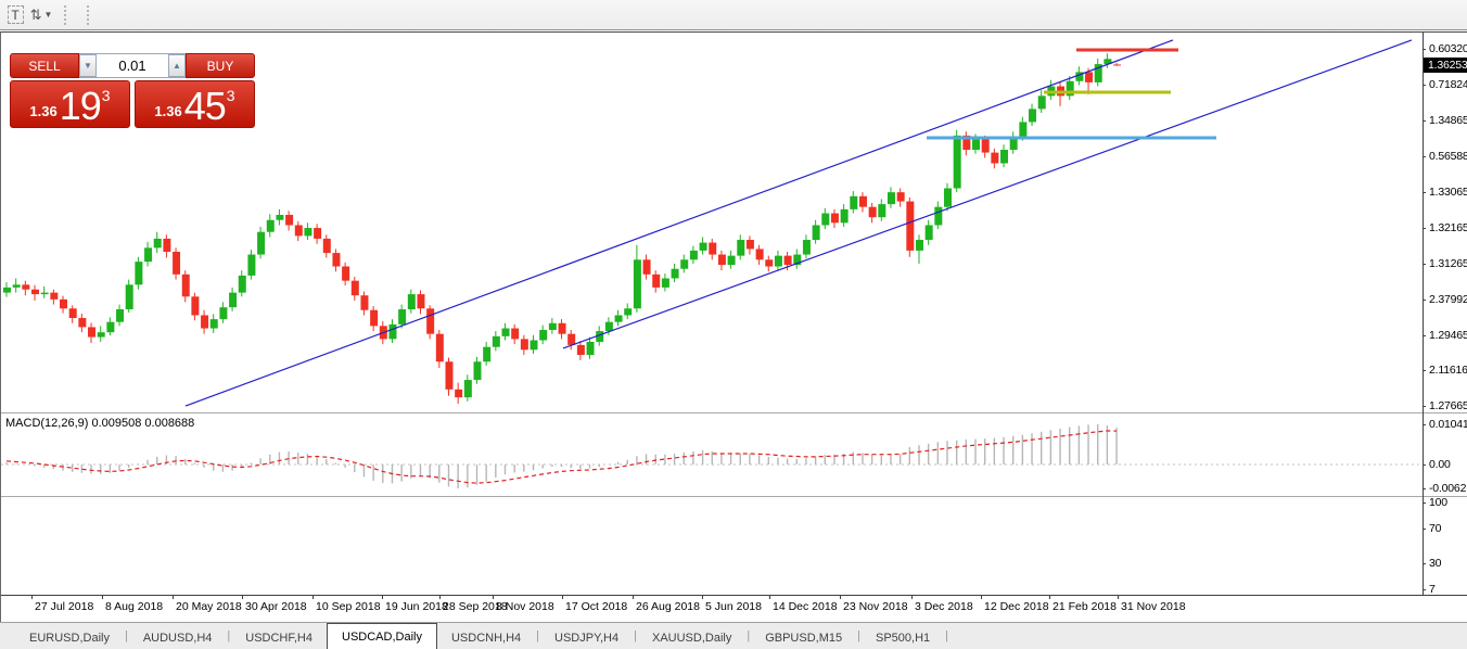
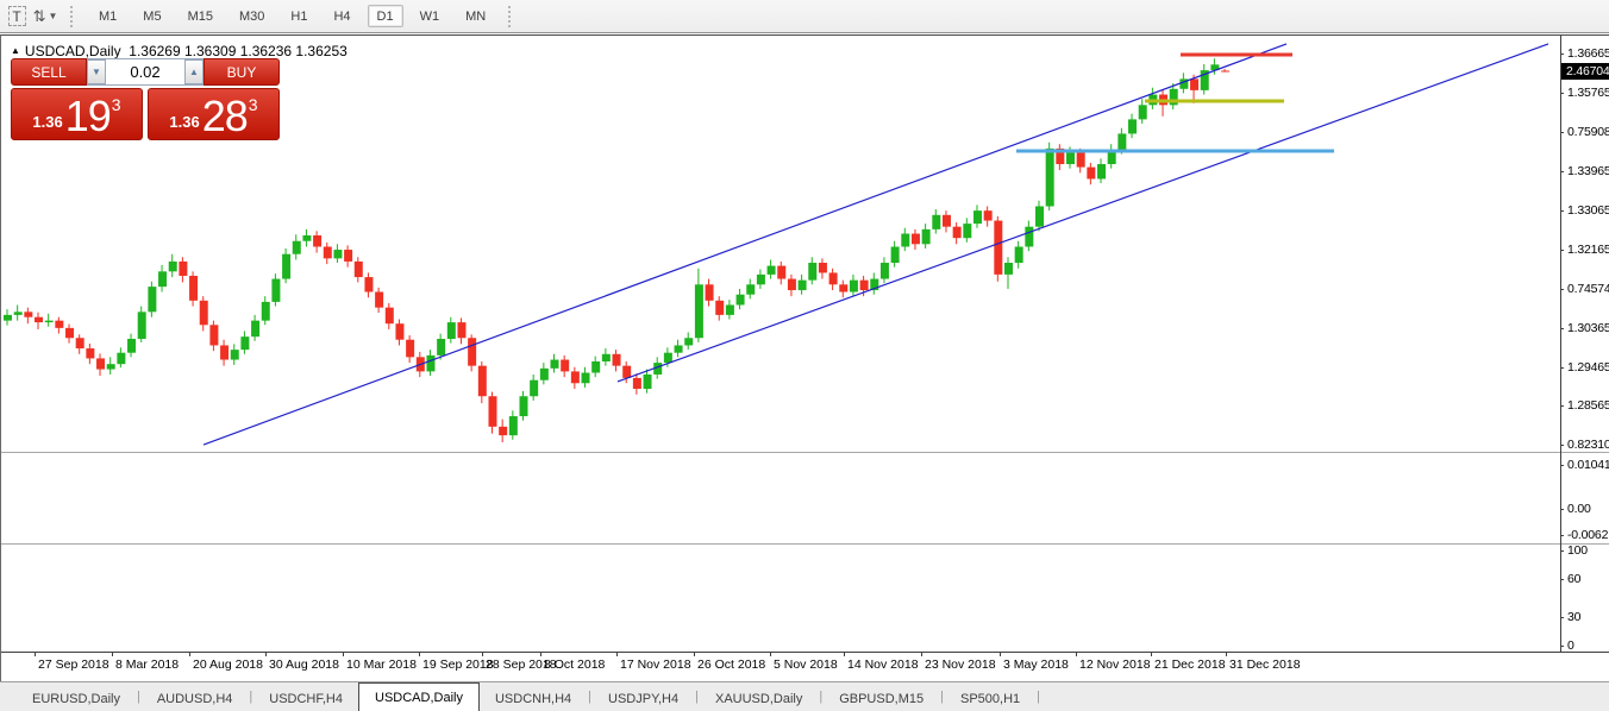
  T
  ⇅
  ▼
+ M1
+ M5
+ M15
+ M30
+ H1
+ H4
+ D1
+ W1
+ MN
+ ▲ USDCAD,Daily 1.36269 1.36309 1.36236 1.36253
  SELL
  ▼
- 0.01
+ 0.02
  ▲
  BUY
  1.36
  19
  3
  1.36
- 45
+ 28
  3
- MACD(12,26,9) 0.009508 0.008688
- 0.60320
+ 1.36665
- 0.71824
+ 1.35765
- 1.34865
+ 0.75908
- 0.56588
+ 1.33965
  1.33065
  1.32165
- 1.31265
+ 0.74574
- 2.37992
+ 1.30365
  1.29465
- 2.11616
+ 1.28565
- 1.27665
+ 0.82310
  0.01041
  0.00
  -0.0062
  100
- 70
+ 60
  30
- 7
+ 0
- 1.36253
+ 2.46704
- 27 Jul 2018
+ 27 Sep 2018
- 8 Aug 2018
+ 8 Mar 2018
- 20 May 2018
+ 20 Aug 2018
- 30 Apr 2018
+ 30 Aug 2018
- 10 Sep 2018
+ 10 Mar 2018
- 19 Jun 2018
+ 19 Sep 2018
  28 Sep 2018
- 8 Nov 2018
+ 8 Oct 2018
- 17 Oct 2018
+ 17 Nov 2018
- 26 Aug 2018
+ 26 Oct 2018
- 5 Jun 2018
+ 5 Nov 2018
- 14 Dec 2018
+ 14 Nov 2018
  23 Nov 2018
- 3 Dec 2018
+ 3 May 2018
- 12 Dec 2018
+ 12 Nov 2018
- 21 Feb 2018
+ 21 Dec 2018
- 31 Nov 2018
+ 31 Dec 2018
  EURUSD,Daily
  |
  AUDUSD,H4
  |
  USDCHF,H4
  USDCAD,Daily
  USDCNH,H4
  |
  USDJPY,H4
  |
  XAUUSD,Daily
  |
  GBPUSD,M15
  |
  SP500,H1
  |
